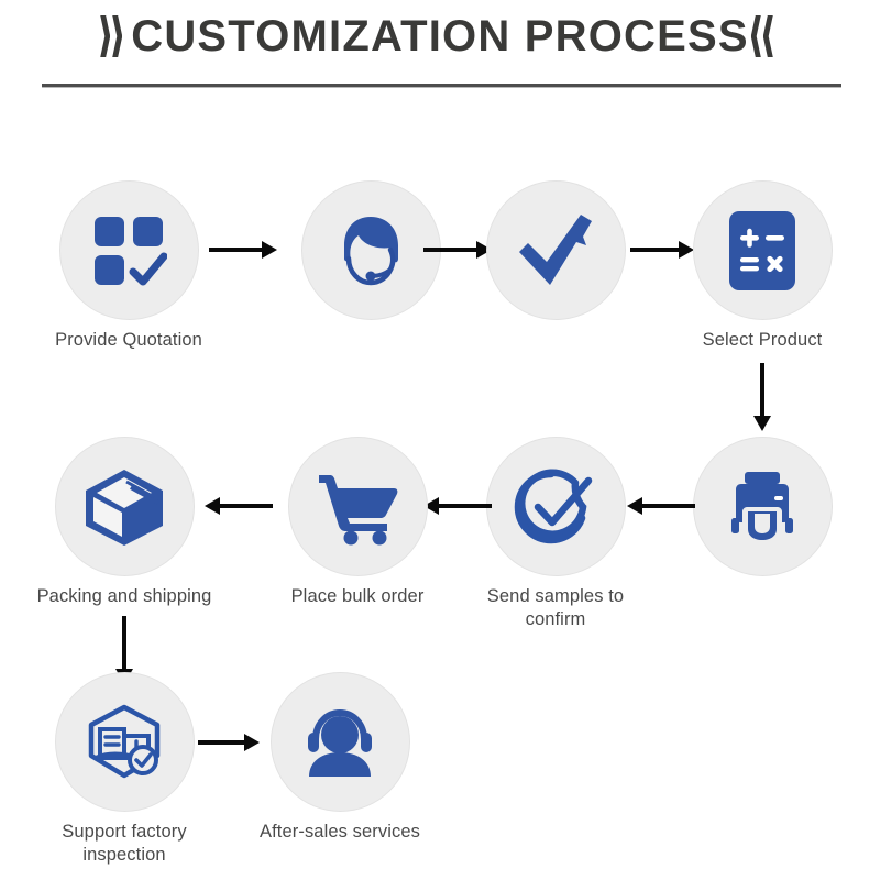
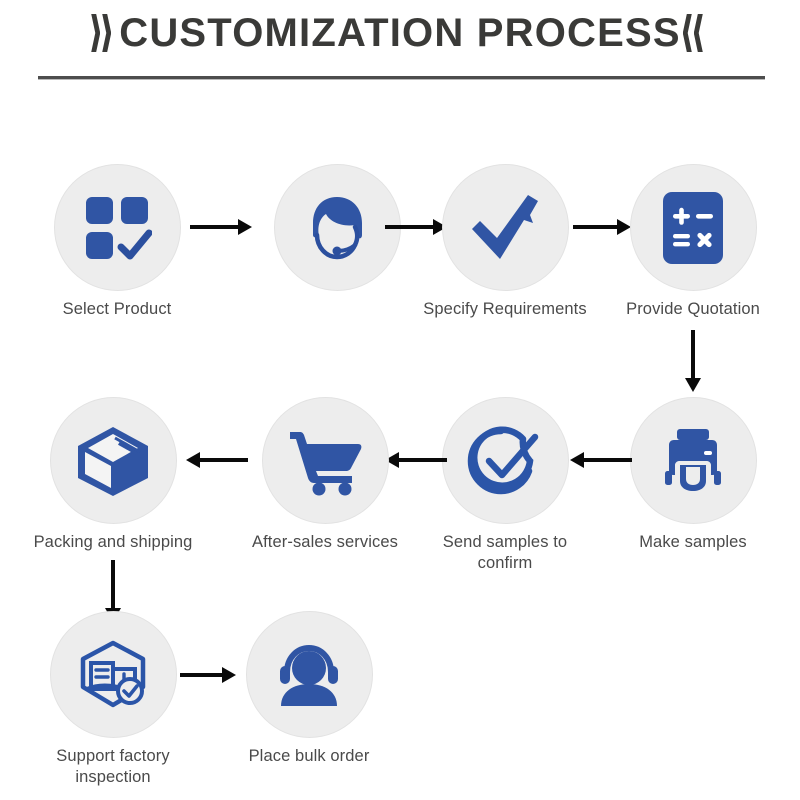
  CUSTOMIZATION PROCESS
- Provide Quotation
+ Select Product
+ Specify Requirements
- Select Product
+ Provide Quotation
+ Make samples
  Send samples to confirm
- Place bulk order
+ After-sales services
  Packing and shipping
  Support factory inspection
- After-sales services
+ Place bulk order
